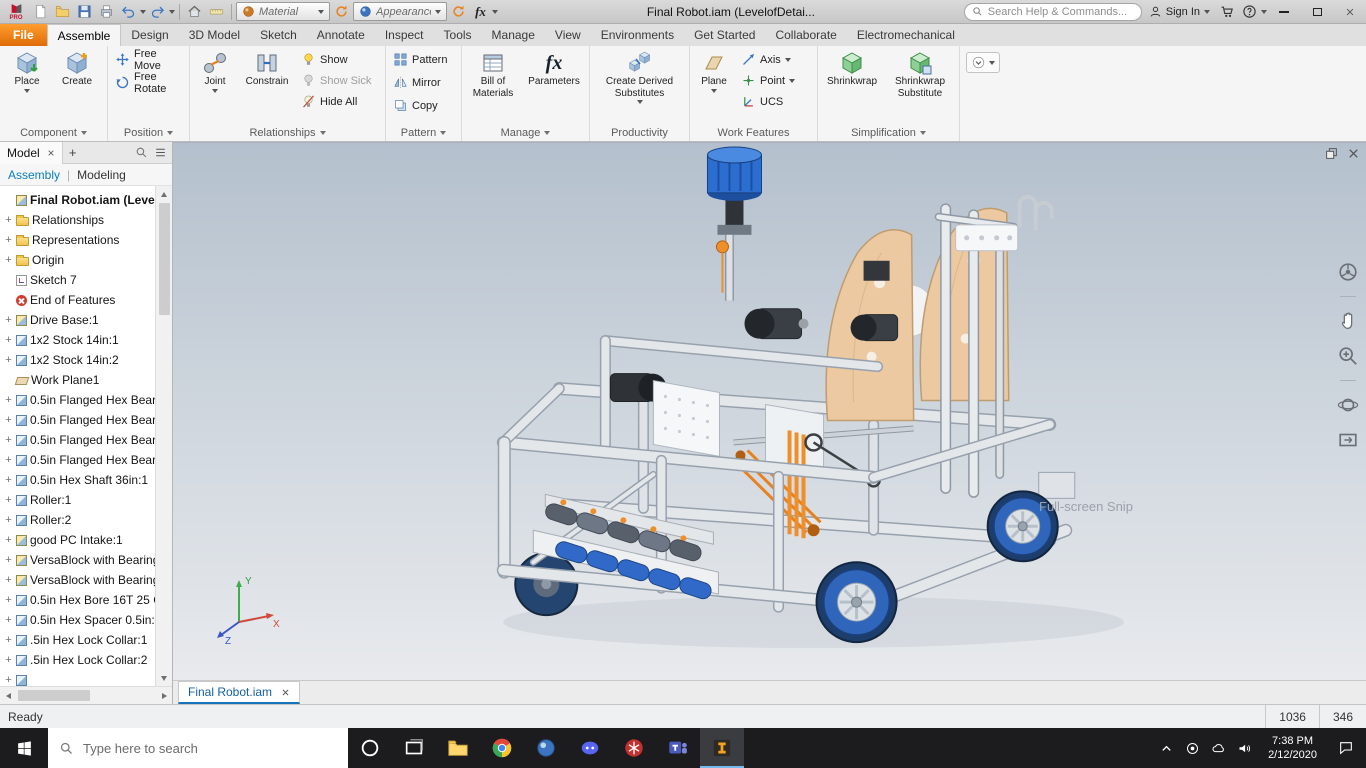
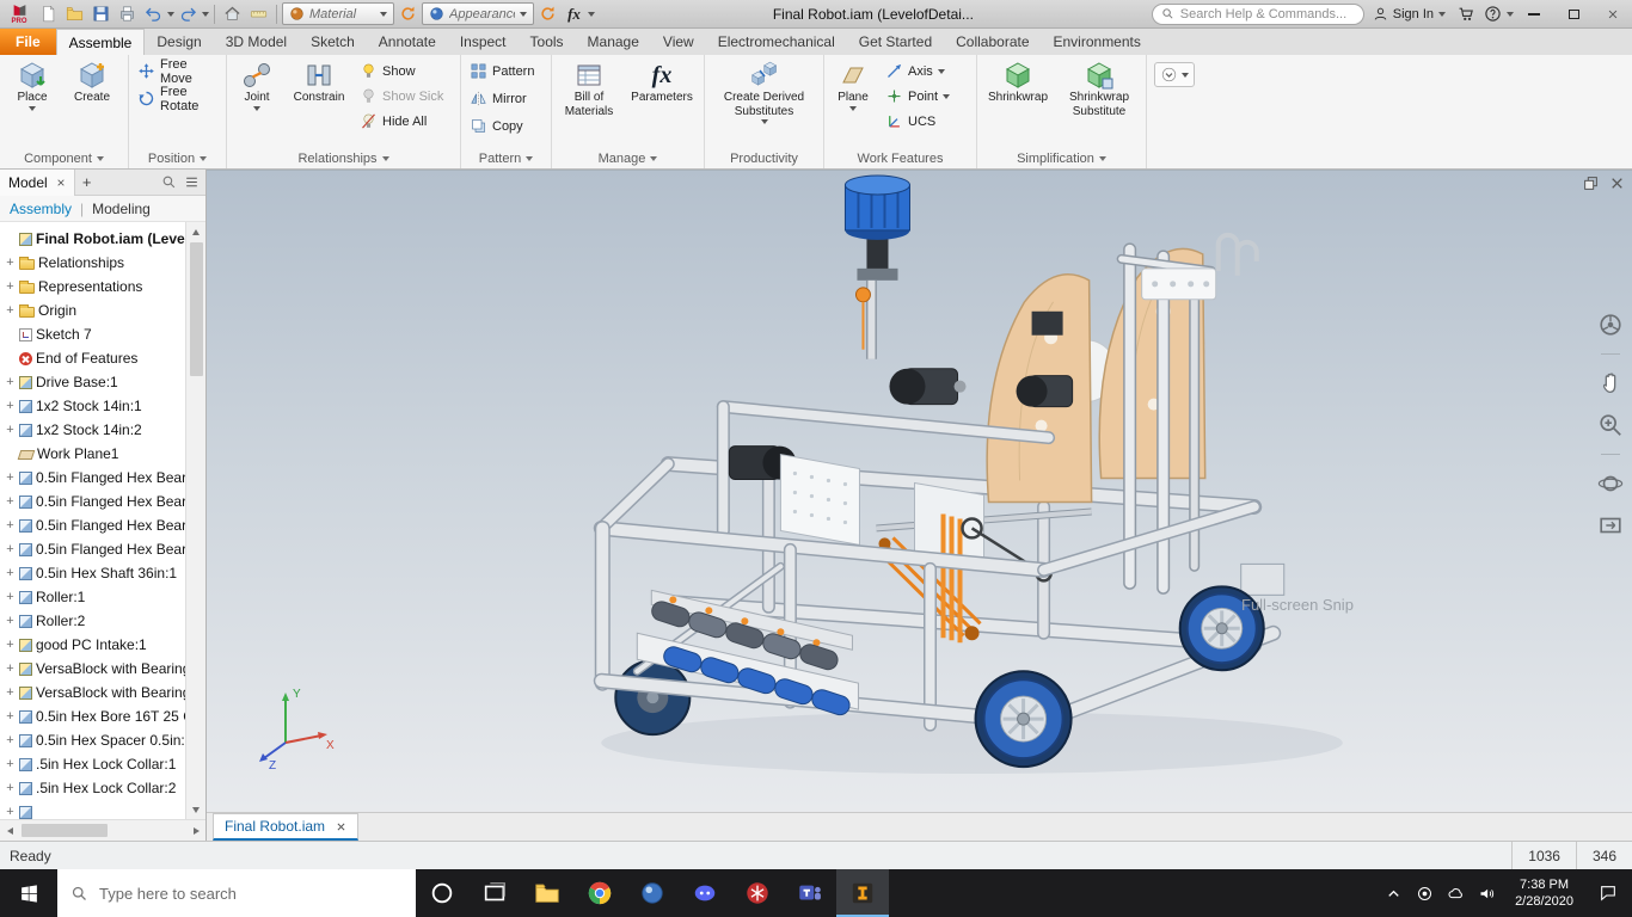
  Material
  Appearanc
  fx
  Final Robot.iam (LevelofDetai...
  Search Help & Commands...
  Sign In
  File
  Assemble
  Design
  3D Model
  Sketch
  Annotate
  Inspect
  Tools
  Manage
  View
- Environments
+ Electromechanical
  Get Started
  Collaborate
- Electromechanical
+ Environments
  Place
  Create
  Component
  Free Move
  Free Rotate
  Position
  Joint
  Constrain
  Show
  Show Sick
  Hide All
  Relationships
  Pattern
  Mirror
  Copy
  Pattern
  Bill of Materials
  fx
  Parameters
  Manage
  Create Derived Substitutes
  Productivity
  Plane
  Axis
  Point
  UCS
  Work Features
  Shrinkwrap
  Shrinkwrap Substitute
  Simplification
  Model
  +
  Assembly
  |
  Modeling
  Final Robot.iam (Leve
  +
  Relationships
  +
  Representations
  +
  Origin
  Sketch 7
  End of Features
  +
  Drive Base:1
  +
  1x2 Stock 14in:1
  +
  1x2 Stock 14in:2
  Work Plane1
  +
  0.5in Flanged Hex Bea
  +
  0.5in Flanged Hex Bea
  +
  0.5in Flanged Hex Bea
  +
  0.5in Flanged Hex Bea
  +
  0.5in Hex Shaft 36in:1
  +
  Roller:1
  +
  Roller:2
  +
  good PC Intake:1
  +
  VersaBlock with Bearin
  +
  VersaBlock with Bearin
  +
  0.5in Hex Bore 16T 25
  +
  0.5in Hex Spacer 0.5in:
  +
  .5in Hex Lock Collar:1
  +
  .5in Hex Lock Collar:2
  +
  Y
  X
  Z
  Full-screen Snip
  Final Robot.iam
  Ready
  1036
  346
  Type here to search
  7:38 PM
- 2/12/2020
+ 2/28/2020
